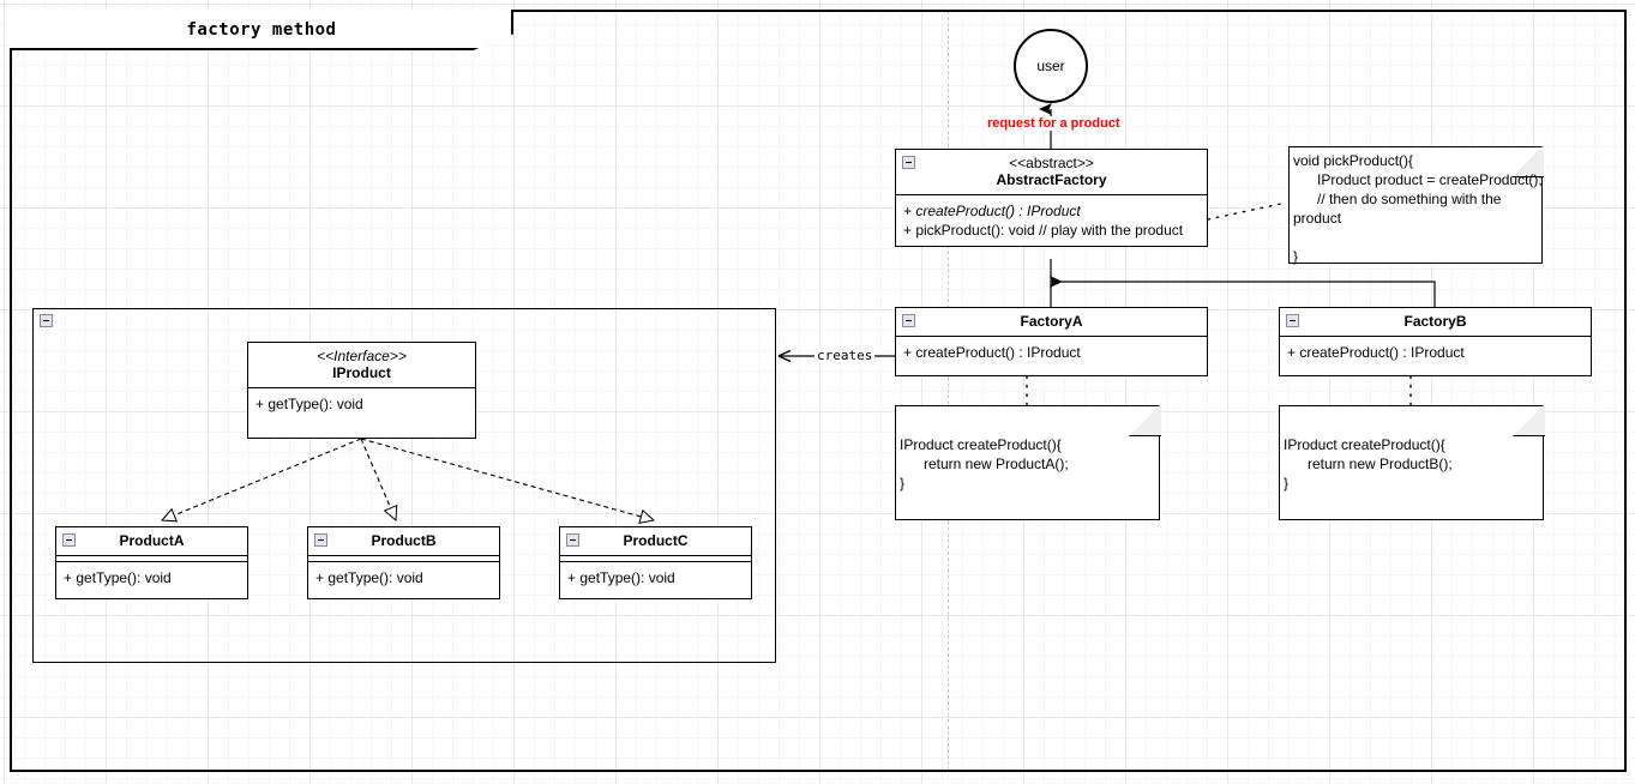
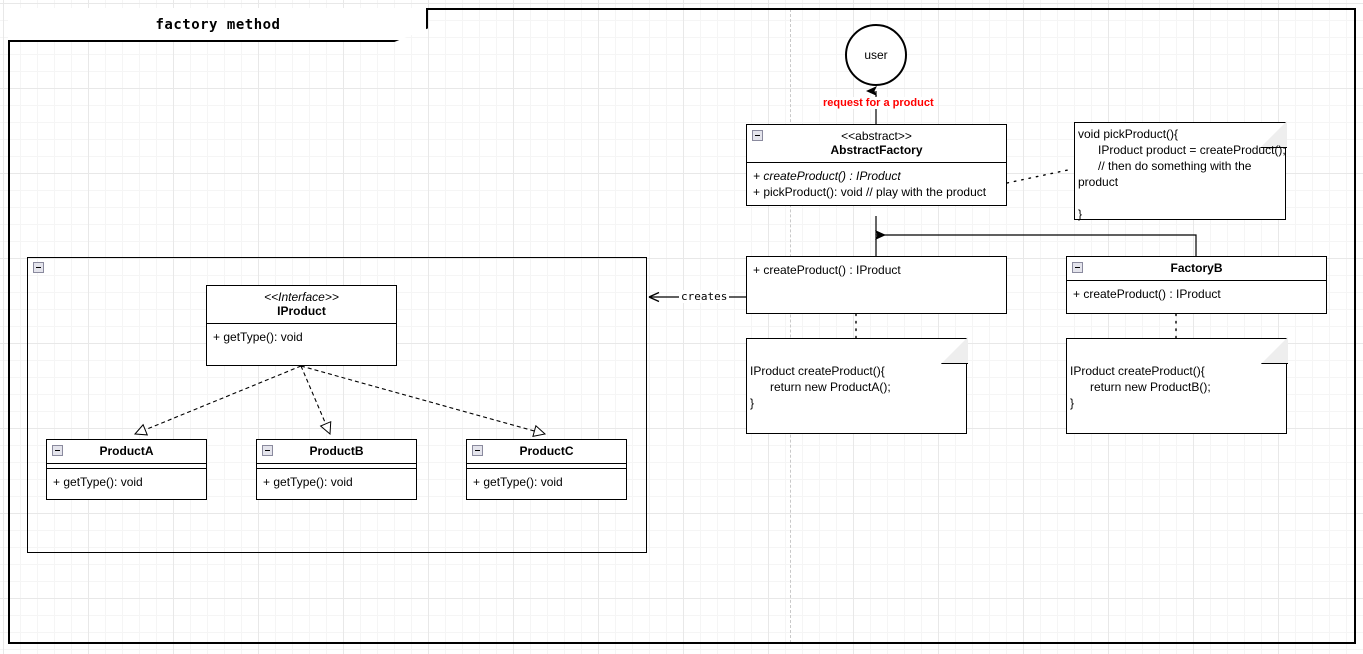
  factory method
  user
  request for a product
  <<abstract>>
  AbstractFactory
  + createProduct() : IProduct
  + pickProduct(): void // play with the product
  void pickProduct(){
  IProduct product = createProduct();
  // then do something with the
  product
  }
- FactoryA
  + createProduct() : IProduct
  FactoryB
  + createProduct() : IProduct
  IProduct createProduct(){
  return new ProductA();
  }
  IProduct createProduct(){
  return new ProductB();
  }
  creates
  <<Interface>>
  IProduct
  + getType(): void
  ProductA
  + getType(): void
  ProductB
  + getType(): void
  ProductC
  + getType(): void
